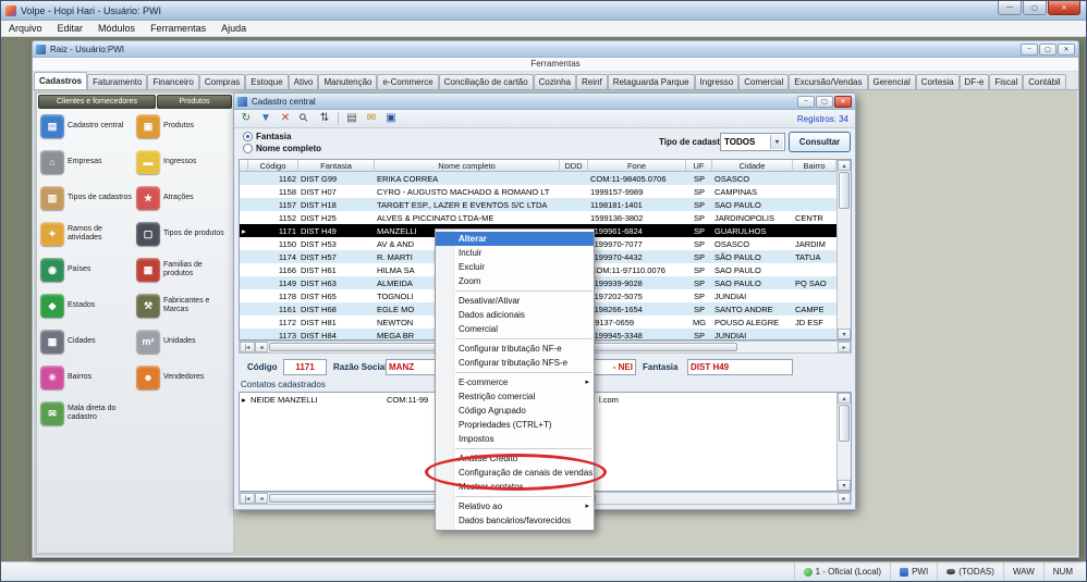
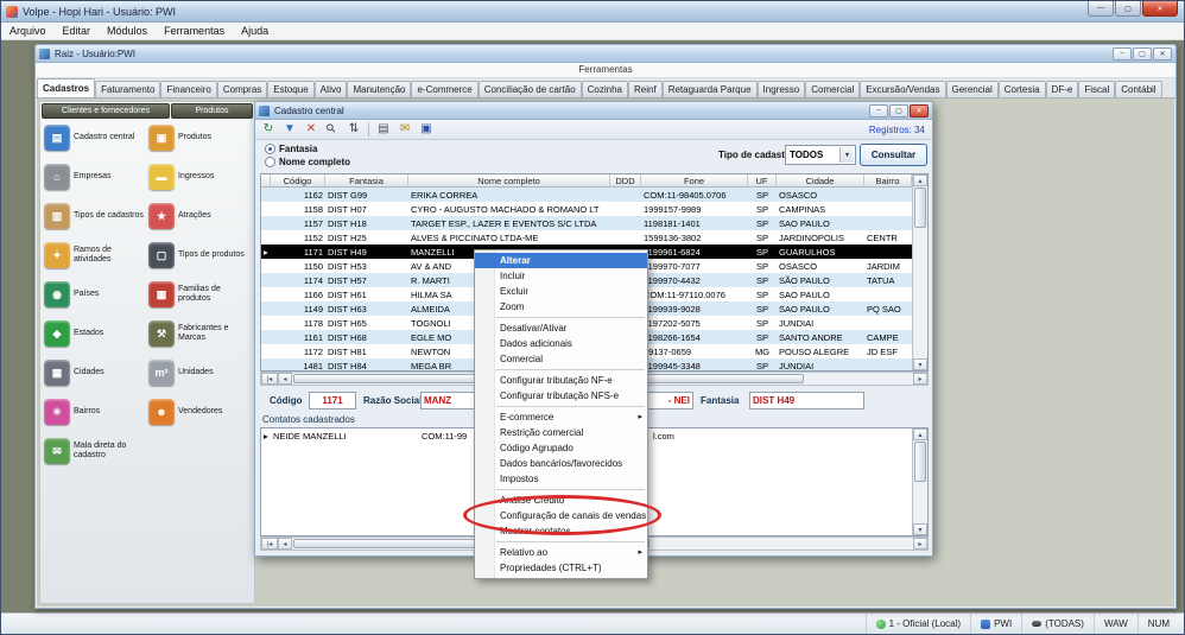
  Volpe - Hopi Hari - Usuário: PWI
  Arquivo
  Editar
  Módulos
  Ferramentas
  Ajuda
  Raiz - Usuário:PWI
  Ferramentas
  Cadastros
  Faturamento
  Financeiro
  Compras
  Estoque
  Ativo
  Manutenção
  e-Commerce
  Conciliação de cartão
  Cozinha
  Reinf
  Retaguarda Parque
  Ingresso
  Comercial
  Excursão/Vendas
  Gerencial
  Cortesia
  DF-e
  Fiscal
  Contábil
  ▤
  ⌂
  ▥
  ✦
  ◉
  ◆
  ▦
  ✳
  ✉
  ▣
  ▬
  ★
  ▢
  ▦
  ⚒
  m²
  ☻
  Cadastro central
  ↻
  ▼
  ✕
  ⇅
  ▤
  ✉
  ▣
  Registros: 34
  Fantasia
  Nome completo
  Tipo de cadast
  TODOS
  Consultar
  Código
  Fantasia
  Nome completo
  DDD
  Fone
  UF
  Cidade
  Bairro
  1162
  DIST G99
  ERIKA CORREA
  COM:11-98405.0706
  SP
  OSASCO
  1158
  DIST H07
  CYRO - AUGUSTO MACHADO & ROMANO LT
  1999157-9989
  SP
  CAMPINAS
  1157
  DIST H18
  TARGET ESP., LAZER E EVENTOS S/C LTDA
  1198181-1401
  SP
  SAO PAULO
  1152
  DIST H25
  ALVES & PICCINATO LTDA-ME
  1599136-3802
  SP
  JARDINOPOLIS
  CENTR
  ▸
  1171
  DIST H49
  MANZELLI
  199961-6824
  SP
  GUARULHOS
  1150
  DIST H53
  AV & AND
  199970-7077
  SP
  OSASCO
  JARDIM
  1174
  DIST H57
  R. MARTI
  199970-4432
  SP
  SÃO PAULO
  TATUA
  1166
  DIST H61
  HILMA SA
  OM:11-97110.0076
  SP
  SAO PAULO
  1149
  DIST H63
  ALMEIDA
  199939-9028
  SP
  SAO PAULO
  PQ SAO
  1178
  DIST H65
  TOGNOLI
  197202-5075
  SP
  JUNDIAI
  1161
  DIST H68
  EGLE MO
  198266-1654
  SP
  SANTO ANDRE
  CAMPE
  1172
  DIST H81
  NEWTON
  9137-0659
  MG
  POUSO ALEGRE
  JD ESF
- 1173
+ 1481
  DIST H84
  MEGA BR
  199945-3348
  SP
  JUNDIAI
  Código
  1171
  Razão Socia
  MANZ
  - NEI
  Fantasia
  DIST H49
  Contatos cadastrados
  ▸
  NEIDE MANZELLI
  COM:11-99
  l.com
  Alterar
  Incluir
  Excluir
  Zoom
  Desativar/Ativar
  Dados adicionais
  Comercial
  Configurar tributação NF-e
  Configurar tributação NFS-e
  E-commerce
  Restrição comercial
  Código Agrupado
- Propriedades (CTRL+T)
+ Dados bancários/favorecidos
  Impostos
  Análise Crédito
  Configuração de canais de vendas
  Mostrar contatos
  Relativo ao
- Dados bancários/favorecidos
+ Propriedades (CTRL+T)
  1 - Oficial (Local)
  PWI
  (TODAS)
  WAW
  NUM
